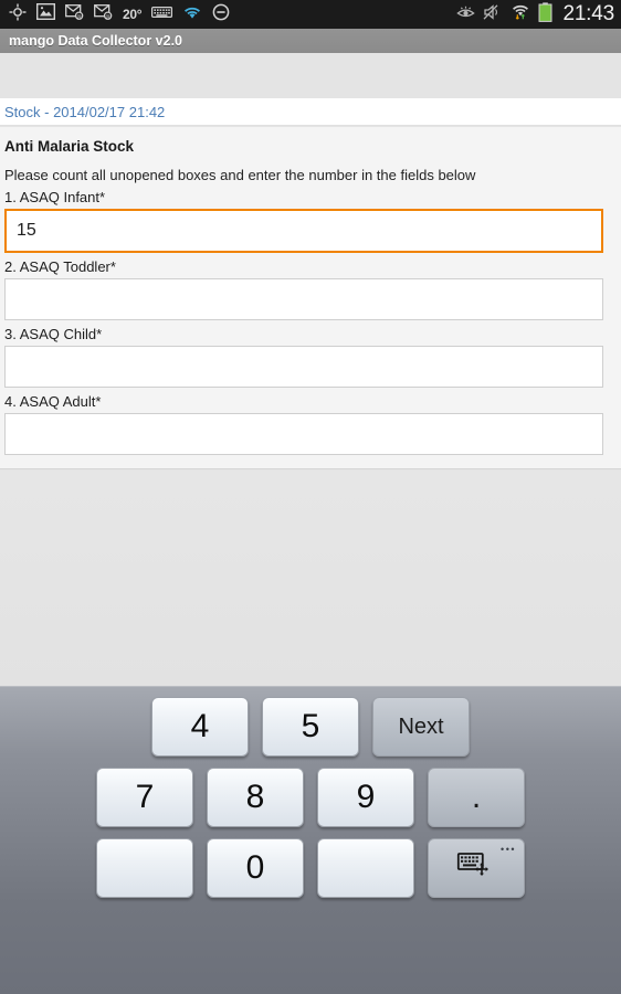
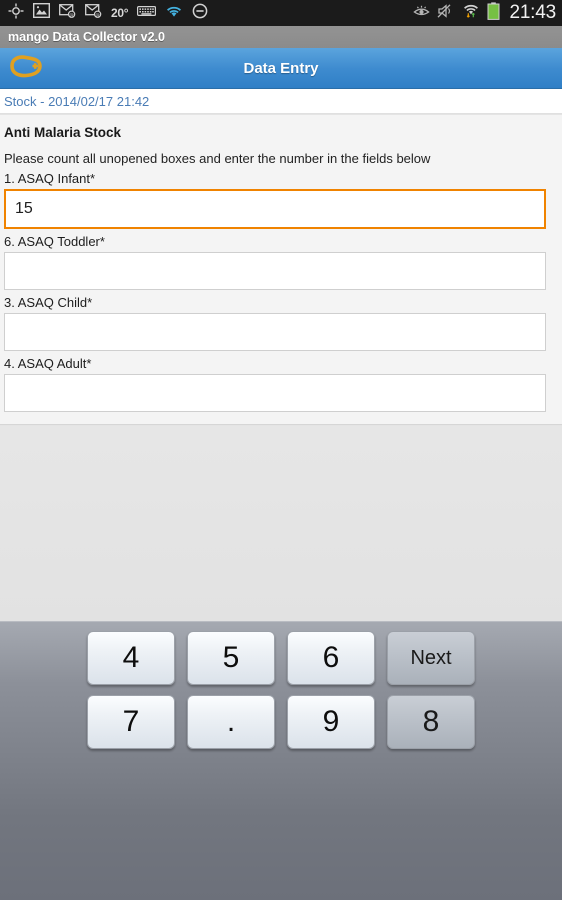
  20°
  21:43
  mango Data Collector v2.0
+ Data Entry
  Stock - 2014/02/17 21:42
  Anti Malaria Stock
  Please count all unopened boxes and enter the number in the fields below
  1. ASAQ Infant*
  15
- 2. ASAQ Toddler*
+ 6. ASAQ Toddler*
  3. ASAQ Child*
  4. ASAQ Adult*
  4
  5
+ 6
  Next
  7
- 8
+ .
  9
- .
+ 8
- 0
- •••
